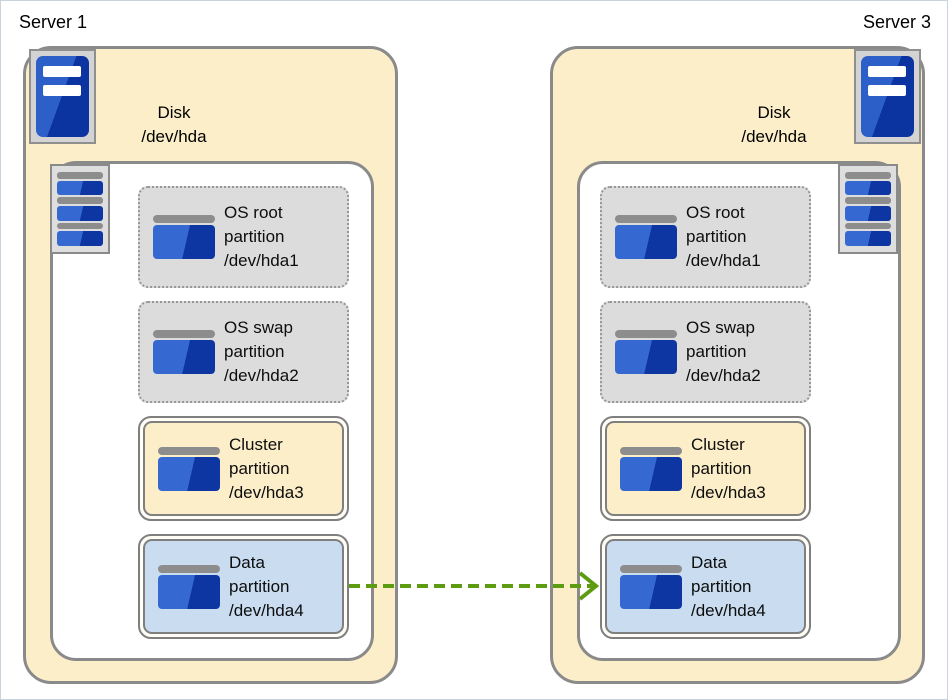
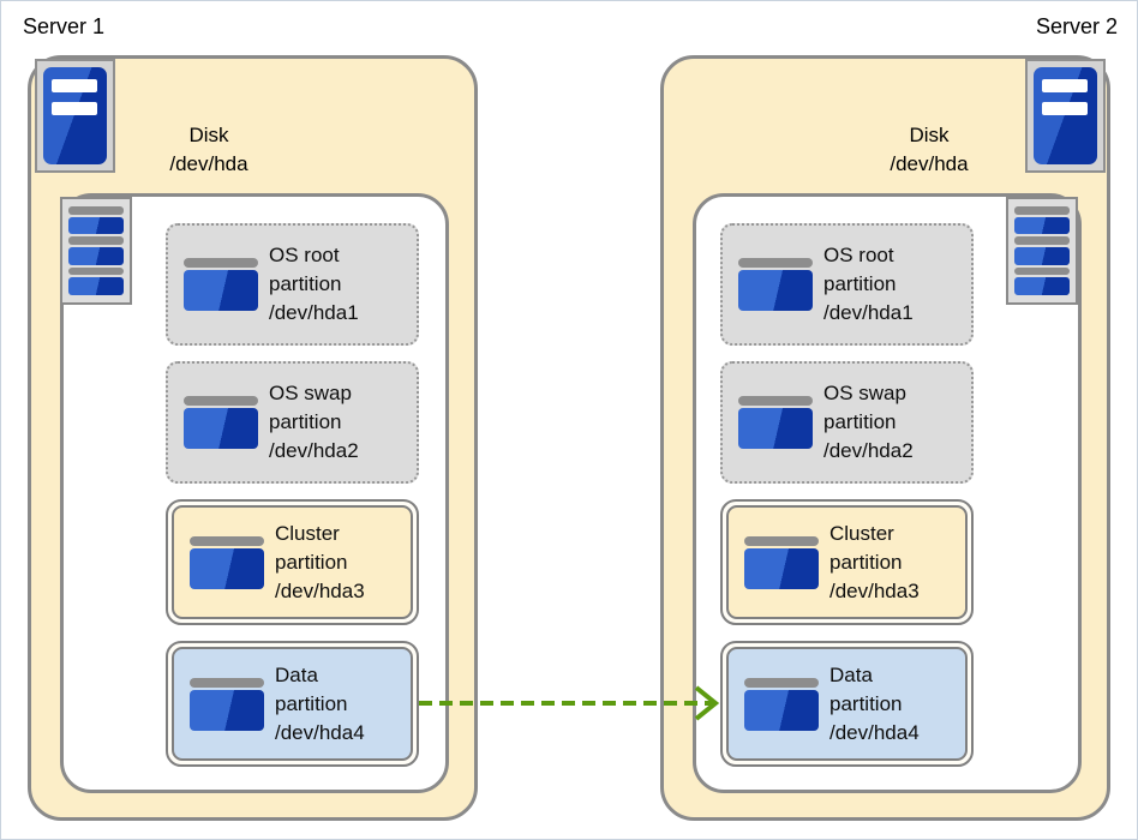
  Server 1
- Server 3
+ Server 2
  Disk
  /dev/hda
  OS root
  partition
  /dev/hda1
  OS swap
  partition
  /dev/hda2
  Cluster
  partition
  /dev/hda3
  Data
  partition
  /dev/hda4
  Disk
  /dev/hda
  OS root
  partition
  /dev/hda1
  OS swap
  partition
  /dev/hda2
  Cluster
  partition
  /dev/hda3
  Data
  partition
  /dev/hda4
